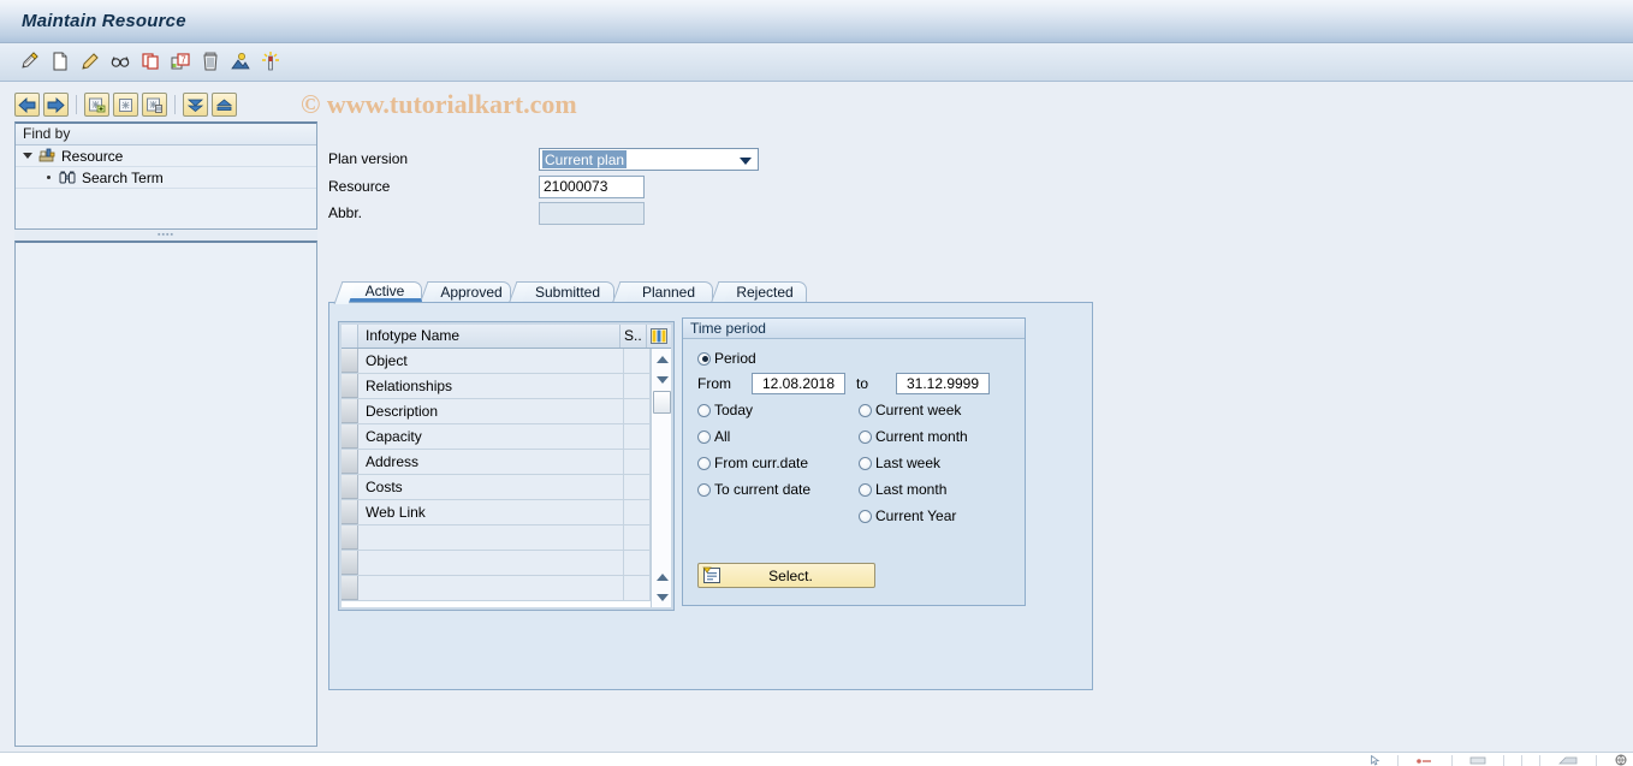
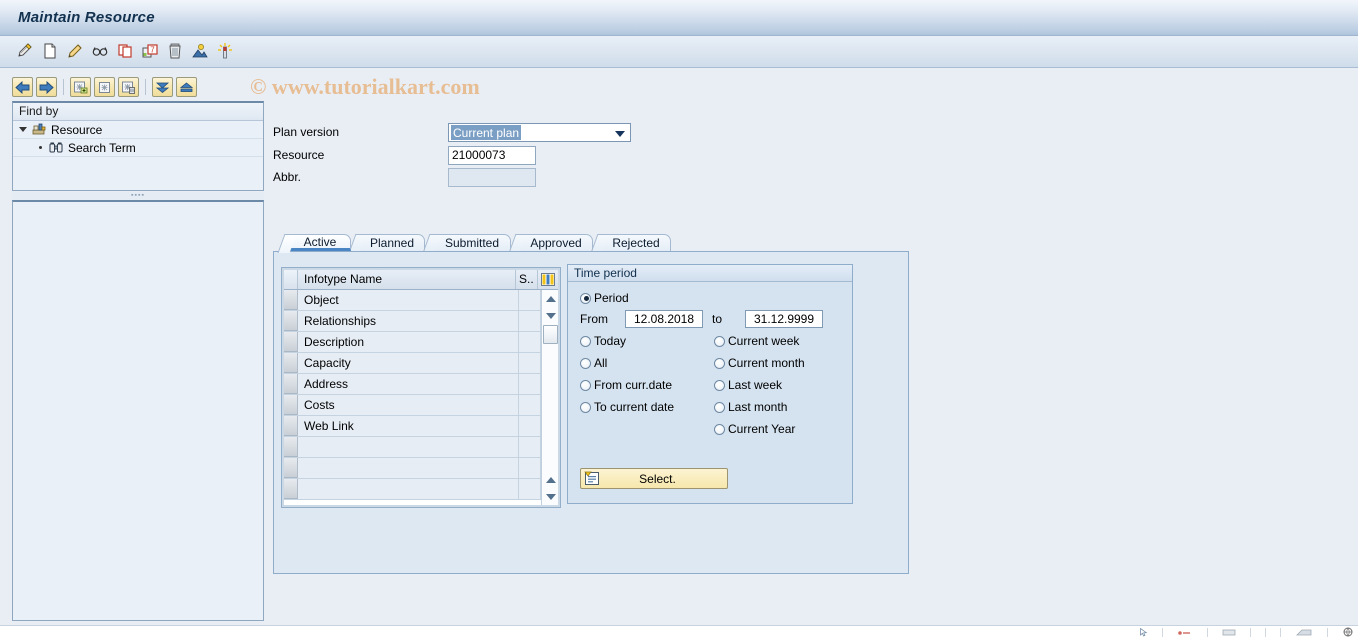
  Maintain Resource
  7
  © www.tutorialkart.com
  Find by
  Resource
  Search Term
  Plan version
  Current plan
  Resource
  21000073
  Abbr.
  Active
- Approved
+ Planned
  Submitted
- Planned
+ Approved
  Rejected
  Infotype Name
  S..
  Object
  Relationships
  Description
  Capacity
  Address
  Costs
  Web Link
  Time period
  Period
  From
  12.08.2018
  to
  31.12.9999
  Today
  All
  From curr.date
  To current date
  Current week
  Current month
  Last week
  Last month
  Current Year
  Select.
